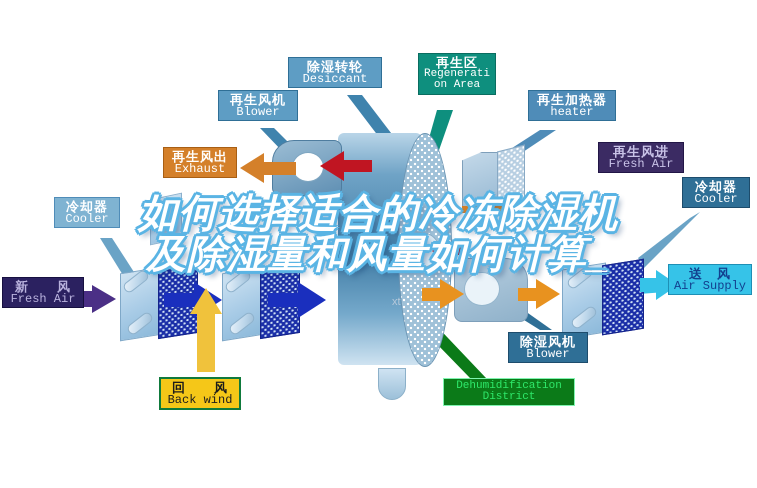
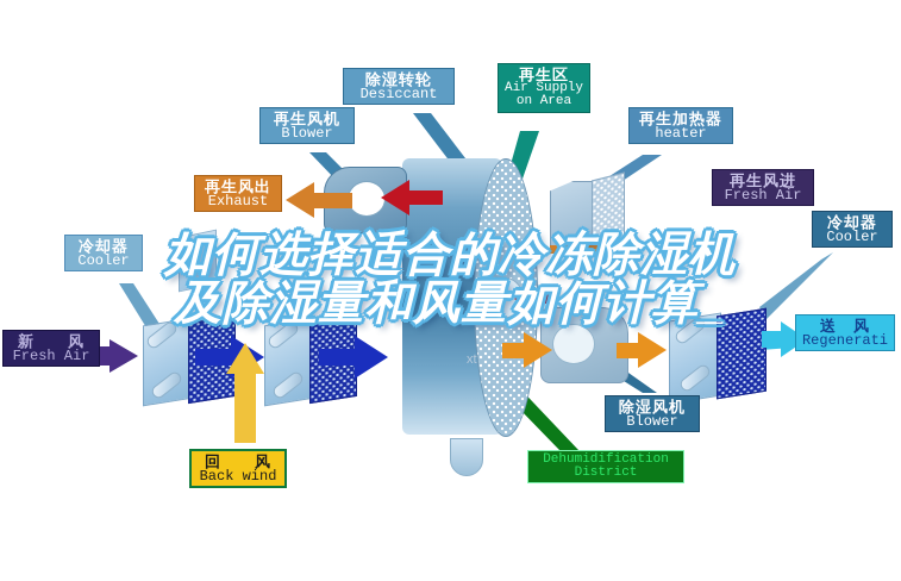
  xt
  除湿转轮
  Desiccant
  再生风机
  Blower
  再生区
- Regenerati
+ Air Supply
  on Area
  再生加热器
  heater
  再生风进
  Fresh Air
  冷却器
  Cooler
  冷却器
  Cooler
  再生风出
  Exhaust
  新 风
  Fresh Air
  回 风
  Back wind
  除湿风机
  Blower
  Dehumidification
  District
  送 风
- Air Supply
+ Regenerati
  如何选择适合的冷冻除湿机
  及除湿量和风量如何计算_
